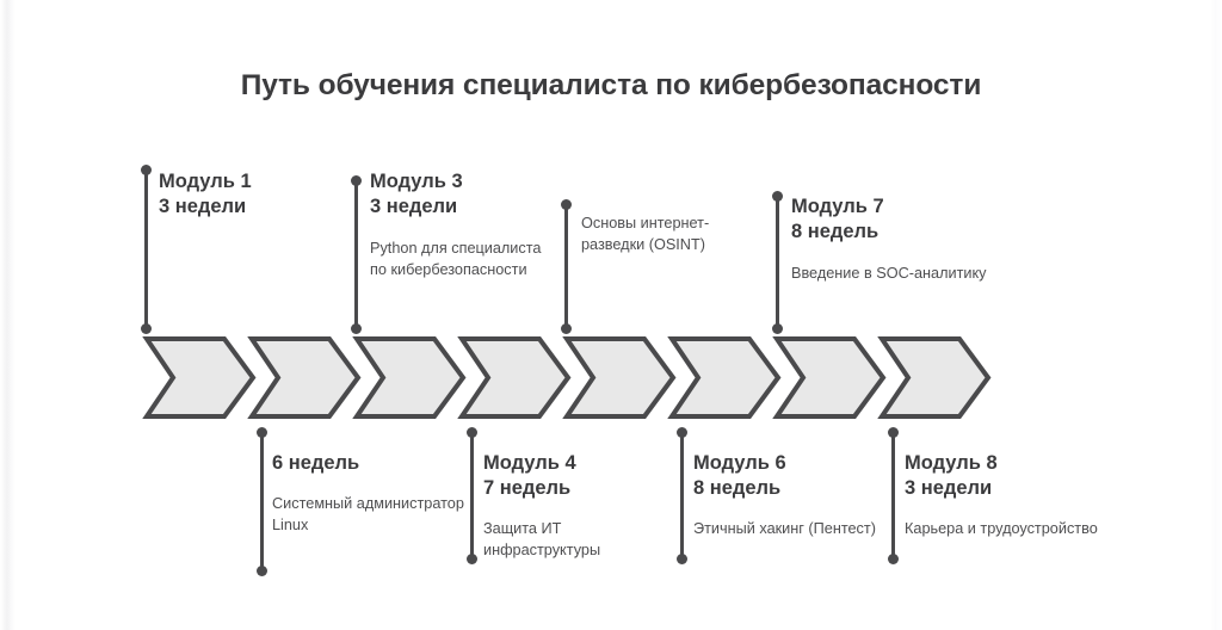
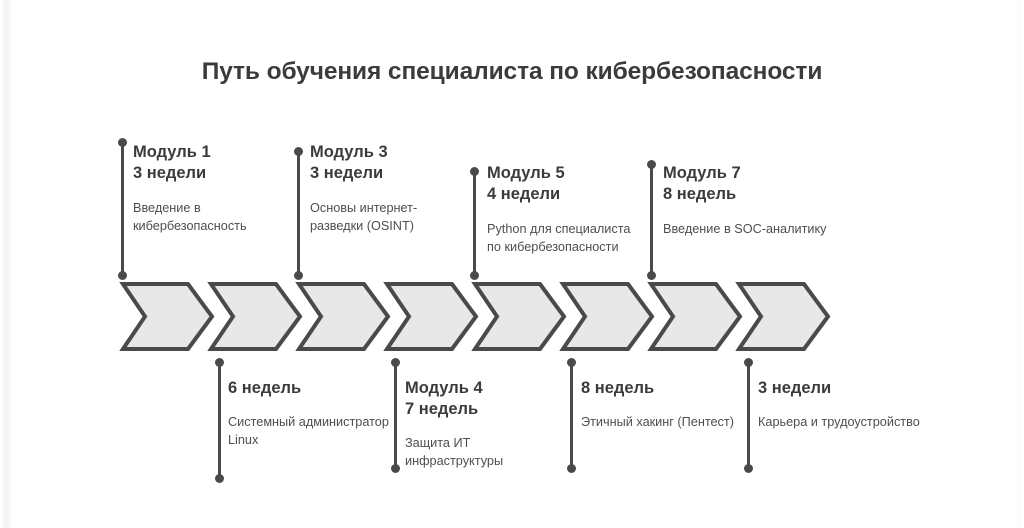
  Путь обучения специалиста по кибербезопасности
  Модуль 1
  3 недели
+ Введение в кибербезопасность
  6 недель
  Системный администратор Linux
  Модуль 3
  3 недели
- Python для специалиста по кибербезопасности
+ Основы интернет-разведки (OSINT)
  Модуль 4
  7 недель
  Защита ИТ инфраструктуры
+ Модуль 5
+ 4 недели
- Основы интернет-разведки (OSINT)
+ Python для специалиста по кибербезопасности
- Модуль 6
  8 недель
  Этичный хакинг (Пентест)
  Модуль 7
  8 недель
  Введение в SOC-аналитику
- Модуль 8
  3 недели
  Карьера и трудоустройство
